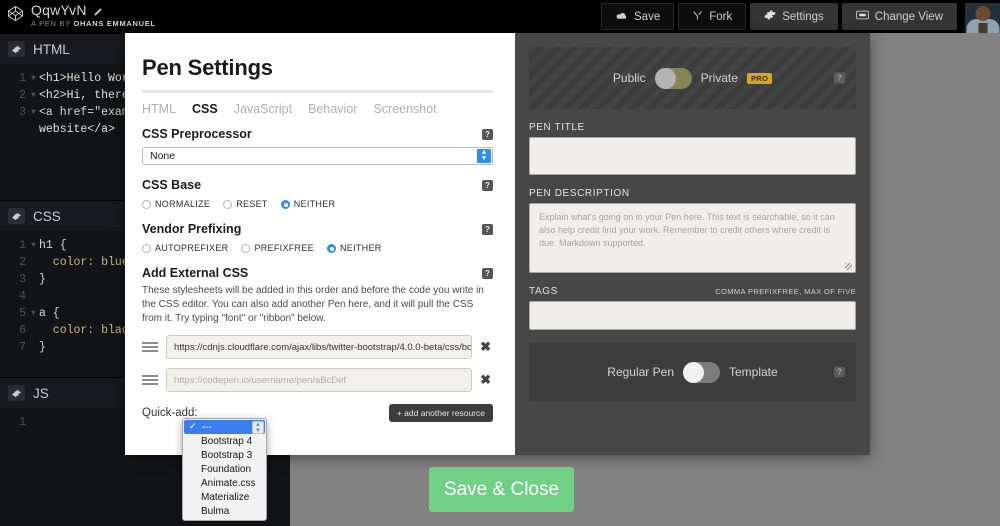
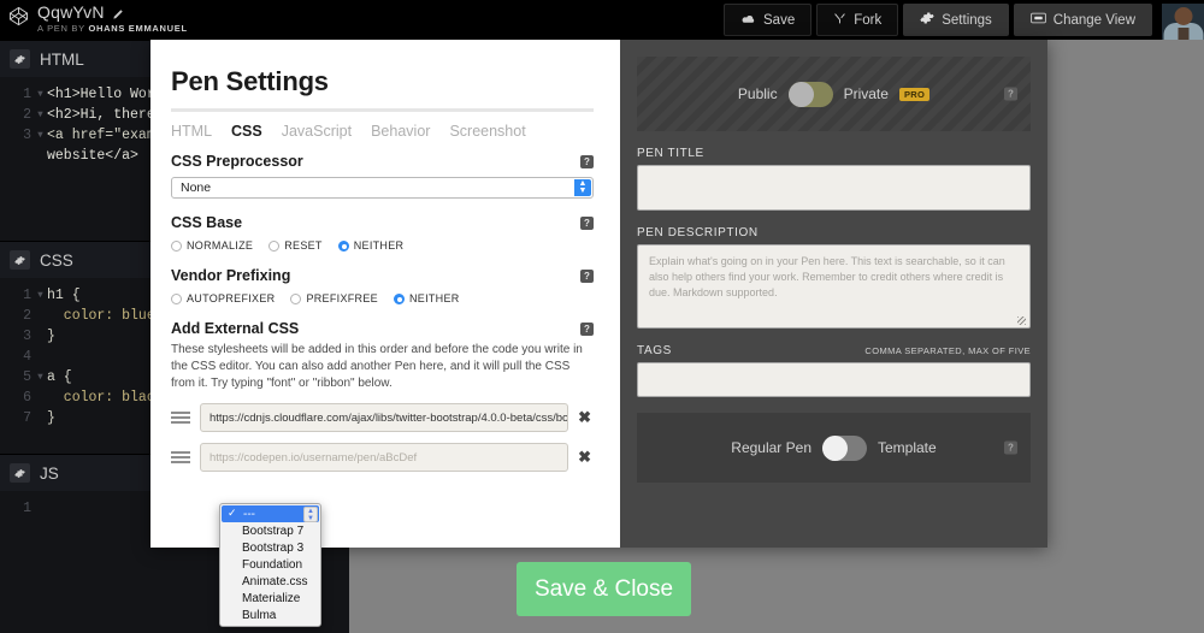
  QqwYvN
  A PEN BY OHANS EMMANUEL
  Save
  Fork
  Settings
  Change View
  HTML
  1
  ▾
  <h1>Hello Wo
  2
  ▾
  <h2>Hi, ther
  3
  ▾
  <a href="exa
  website</a>
  CSS
  1
  ▾
  h1 {
  2
  color: blu
  3
  }
  4
  5
  ▾
  a {
  6
  color: bla
  7
  }
  JS
  1
  Pen Settings
  HTML
  CSS
  JavaScript
  Behavior
  Screenshot
  CSS Preprocessor
  ?
  None
  CSS Base
  ?
  NORMALIZE
  RESET
  NEITHER
  Vendor Prefixing
  ?
  AUTOPREFIXER
  PREFIXFREE
  NEITHER
  Add External CSS
  ?
  These stylesheets will be added in this order and before the code you write in the CSS editor. You can also add another Pen here, and it will pull the CSS from it. Try typing "font" or "ribbon" below.
  https://cdnjs.cloudflare.com/ajax/libs/twitter-bootstrap/4.0.0-beta/css/bo
  ✖
  https://codepen.io/username/pen/aBcDef
  ✖
- Quick-add:
- + add another resource
  ✓
  ---
- Bootstrap 4
+ Bootstrap 7
  Bootstrap 3
  Foundation
  Animate.css
  Materialize
  Bulma
  Public
  Private
  PRO
  ?
  PEN TITLE
  PEN DESCRIPTION
- Explain what's going on in your Pen here. This text is searchable, so it can also help credit find your work. Remember to credit others where credit is due. Markdown supported.
+ Explain what's going on in your Pen here. This text is searchable, so it can also help others find your work. Remember to credit others where credit is due. Markdown supported.
  TAGS
- COMMA PREFIXFREE, MAX OF FIVE
+ COMMA SEPARATED, MAX OF FIVE
  Regular Pen
  Template
  ?
  Save & Close
